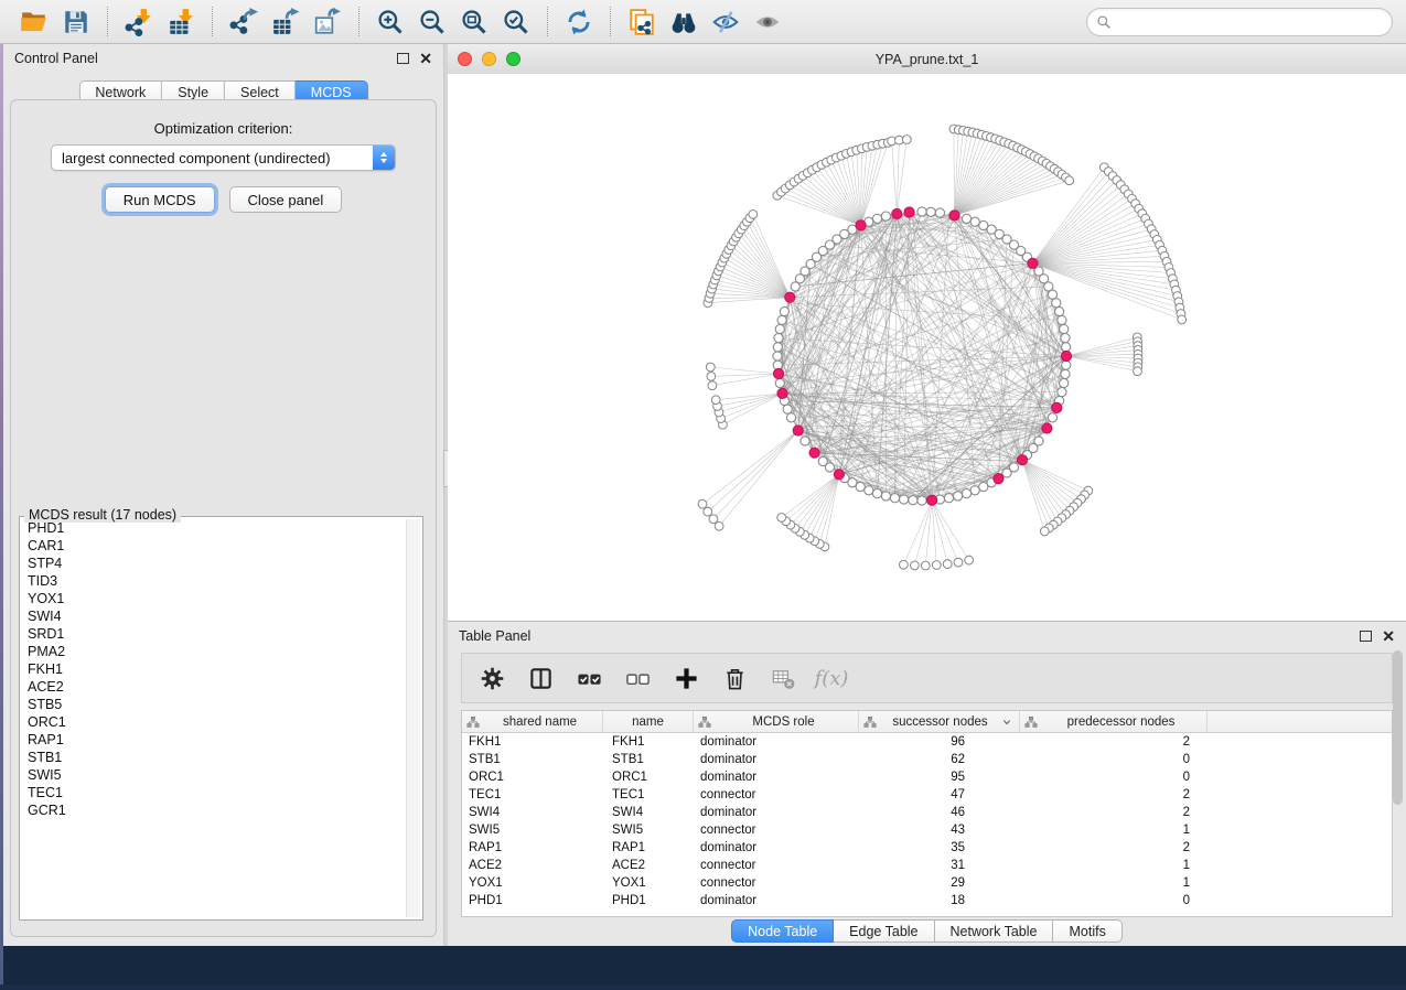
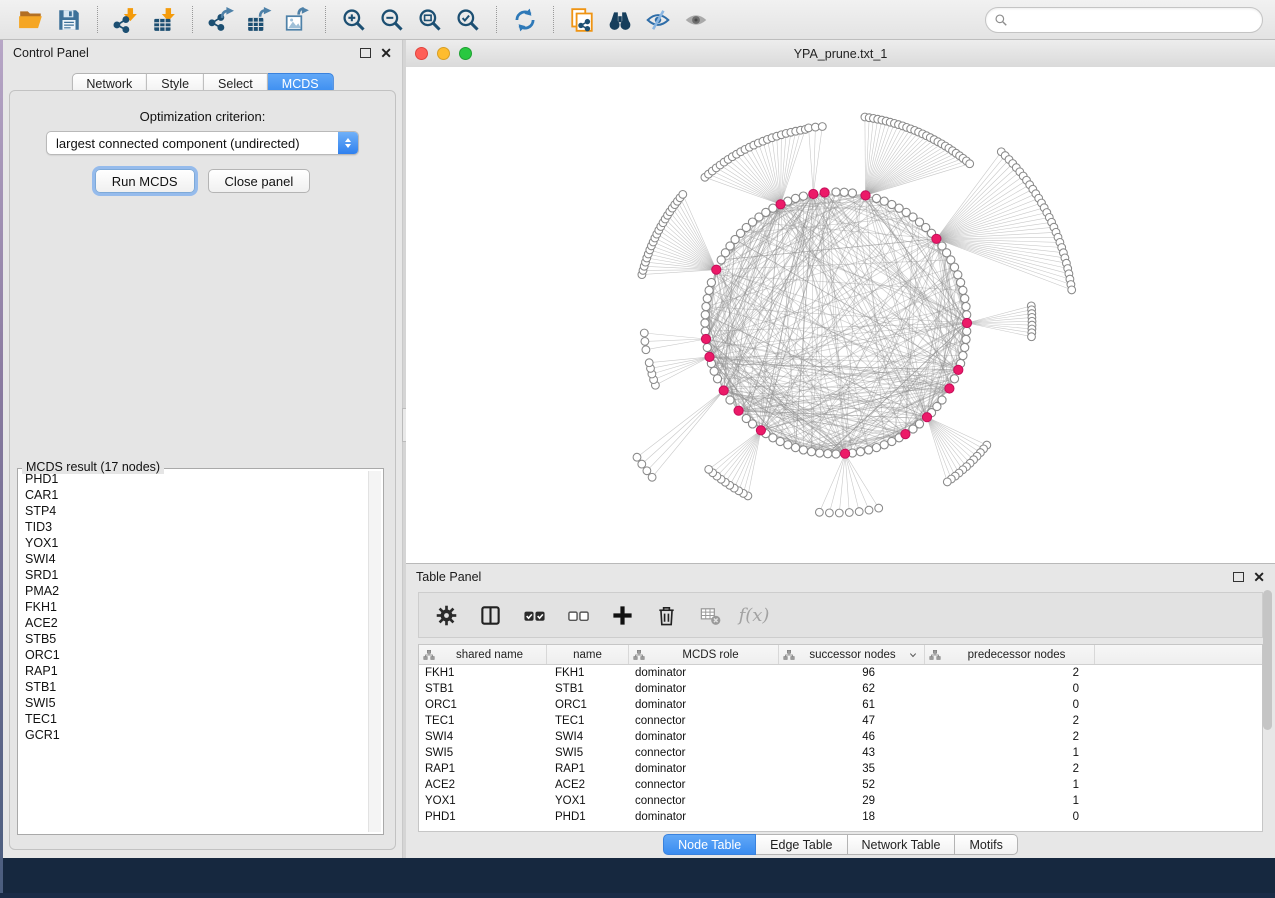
  Control Panel
  ✕
  Network
  Style
  Select
  MCDS
  Optimization criterion:
  largest connected component (undirected)
  Run MCDS
  Close panel
  MCDS result (17 nodes)
  PHD1
  CAR1
  STP4
  TID3
  YOX1
  SWI4
  SRD1
  PMA2
  FKH1
  ACE2
  STB5
  ORC1
  RAP1
  STB1
  SWI5
  TEC1
  GCR1
  YPA_prune.txt_1
  Table Panel
  ✕
  f(x)
  shared name
  name
  MCDS role
  successor nodes
  predecessor nodes
  FKH1
  FKH1
  dominator
  96
  2
  STB1
  STB1
  dominator
  62
  0
  ORC1
  ORC1
  dominator
- 95
+ 61
  0
  TEC1
  TEC1
  connector
  47
  2
  SWI4
  SWI4
  dominator
  46
  2
  SWI5
  SWI5
  connector
  43
  1
  RAP1
  RAP1
  dominator
  35
  2
  ACE2
  ACE2
  connector
- 31
+ 52
  1
  YOX1
  YOX1
  connector
  29
  1
  PHD1
  PHD1
  dominator
  18
  0
  Node Table
  Edge Table
  Network Table
  Motifs
